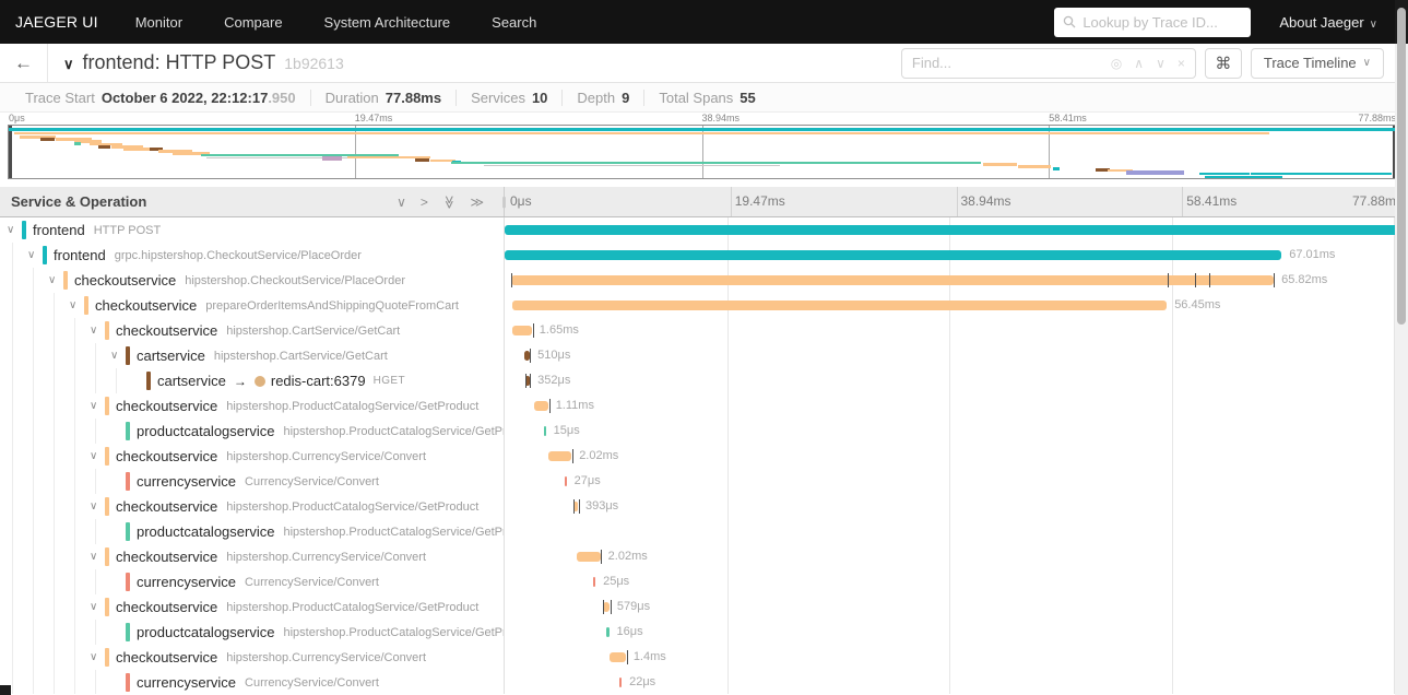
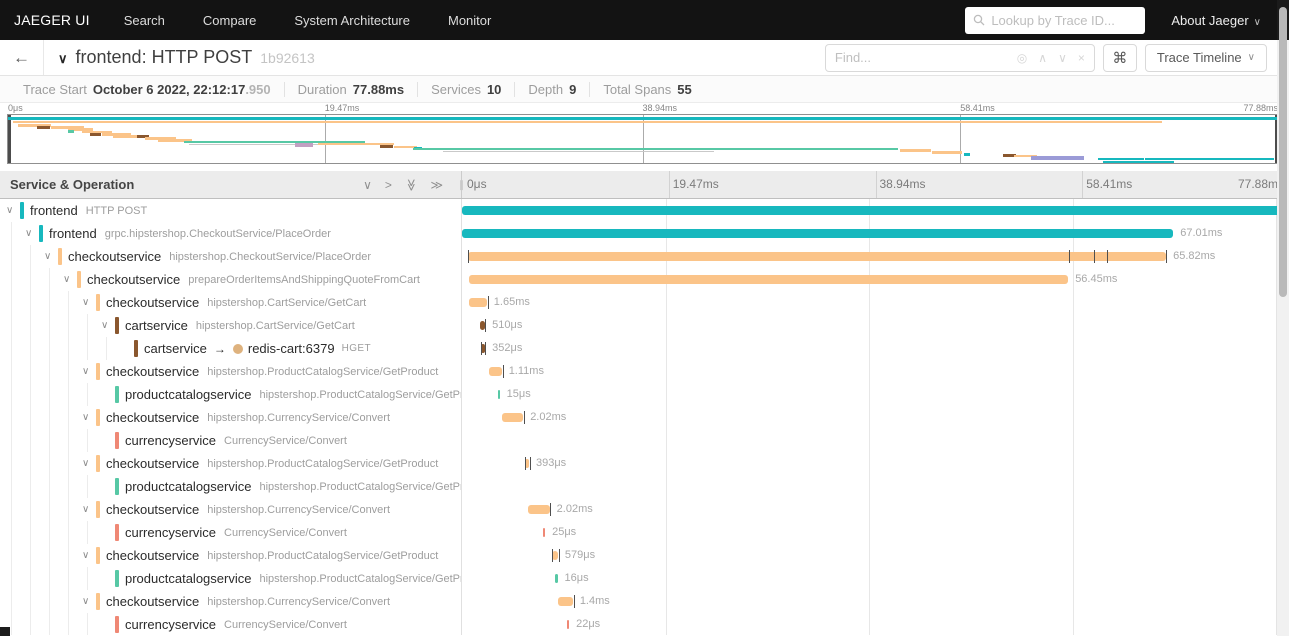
  JAEGER UI
- Monitor
+ Search
  Compare
  System Architecture
- Search
+ Monitor
  Lookup by Trace ID...
  About Jaeger ∨
  ←
  ∨
  frontend: HTTP POST
  1b92613
  Find...
  ◎
  ∧
  ∨
  ×
  ⌘
  Trace Timeline
  ∨
  Trace Start
  October 6 2022, 22:12:17
  .950
  Duration
  77.88ms
  Services
  10
  Depth
  9
  Total Spans
  55
  0μs
  19.47ms
  38.94ms
  58.41ms
  77.88ms
  Service & Operation
  ∨
  >
  ≫
  ∥
  0μs
  19.47ms
  38.94ms
  58.41ms
  77.88m
  ∨
  frontend
  HTTP POST
  ∨
  frontend
  grpc.hipstershop.CheckoutService/PlaceOrder
  67.01ms
  ∨
  checkoutservice
  hipstershop.CheckoutService/PlaceOrder
  65.82ms
  ∨
  checkoutservice
  prepareOrderItemsAndShippingQuoteFromCart
  56.45ms
  ∨
  checkoutservice
  hipstershop.CartService/GetCart
  1.65ms
  ∨
  cartservice
  hipstershop.CartService/GetCart
  510μs
  cartservice
  →
  redis-cart:6379
  HGET
  352μs
  ∨
  checkoutservice
  hipstershop.ProductCatalogService/GetProduct
  1.11ms
  productcatalogservice
  hipstershop.ProductCatalogService/GetP
  15μs
  ∨
  checkoutservice
  hipstershop.CurrencyService/Convert
  2.02ms
  currencyservice
  CurrencyService/Convert
- 27μs
  ∨
  checkoutservice
  hipstershop.ProductCatalogService/GetProduct
  393μs
  productcatalogservice
  hipstershop.ProductCatalogService/GetP
  ∨
  checkoutservice
  hipstershop.CurrencyService/Convert
  2.02ms
  currencyservice
  CurrencyService/Convert
  25μs
  ∨
  checkoutservice
  hipstershop.ProductCatalogService/GetProduct
  579μs
  productcatalogservice
  hipstershop.ProductCatalogService/GetP
  16μs
  ∨
  checkoutservice
  hipstershop.CurrencyService/Convert
  1.4ms
  currencyservice
  CurrencyService/Convert
  22μs
